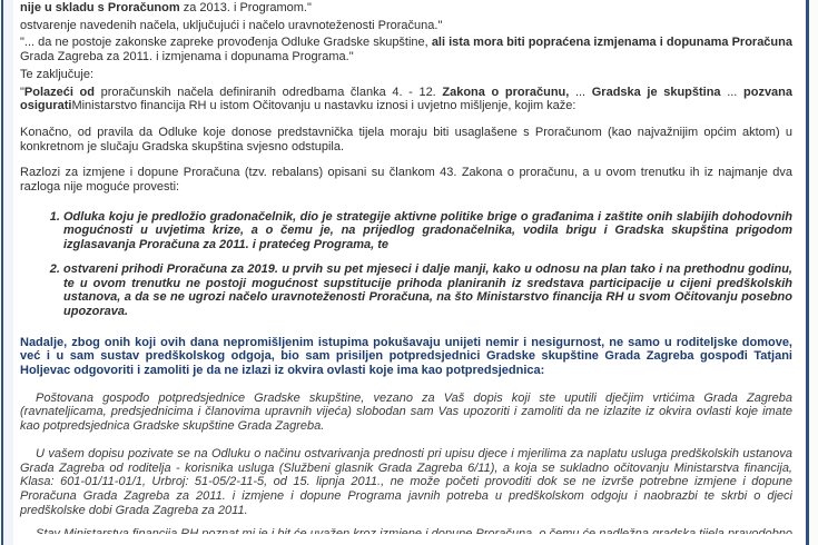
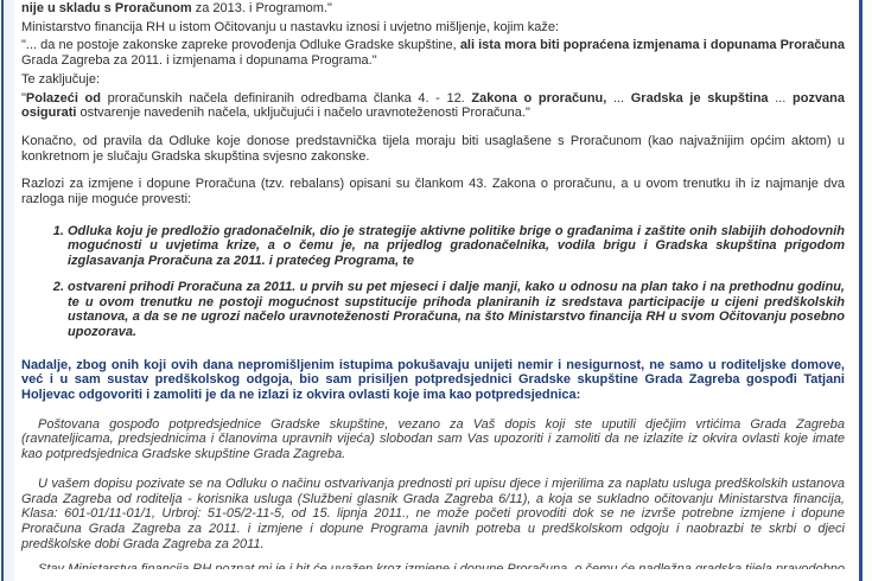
  nije u skladu s Proračunom za 2013. i Programom."
- ostvarenje navedenih načela, uključujući i načelo uravnoteženosti Proračuna."
+ Ministarstvo financija RH u istom Očitovanju u nastavku iznosi i uvjetno mišljenje, kojim kaže:
  "... da ne postoje zakonske zapreke provođenja Odluke Gradske skupštine, ali ista mora biti popraćena izmjenama i dopunama Proračuna Grada Zagreba za 2011. i izmjenama i dopunama Programa."
  Te zaključuje:
- "Polazeći od proračunskih načela definiranih odredbama članka 4. - 12. Zakona o proračunu, ... Gradska je skupština ... pozvana osiguratiMinistarstvo financija RH u istom Očitovanju u nastavku iznosi i uvjetno mišljenje, kojim kaže:
+ "Polazeći od proračunskih načela definiranih odredbama članka 4. - 12. Zakona o proračunu, ... Gradska je skupština ... pozvana osigurati ostvarenje navedenih načela, uključujući i načelo uravnoteženosti Proračuna."
- Konačno, od pravila da Odluke koje donose predstavnička tijela moraju biti usaglašene s Proračunom (kao najvažnijim općim aktom) u konkretnom je slučaju Gradska skupština svjesno odstupila.
+ Konačno, od pravila da Odluke koje donose predstavnička tijela moraju biti usaglašene s Proračunom (kao najvažnijim općim aktom) u konkretnom je slučaju Gradska skupština svjesno zakonske.
  Razlozi za izmjene i dopune Proračuna (tzv. rebalans) opisani su člankom 43. Zakona o proračunu, a u ovom trenutku ih iz najmanje dva razloga nije moguće provesti:
  Odluka koju je predložio gradonačelnik, dio je strategije aktivne politike brige o građanima i zaštite onih slabijih dohodovnih mogućnosti u uvjetima krize, a o čemu je, na prijedlog gradonačelnika, vodila brigu i Gradska skupština prigodom izglasavanja Proračuna za 2011. i pratećeg Programa, te
- ostvareni prihodi Proračuna za 2019. u prvih su pet mjeseci i dalje manji, kako u odnosu na plan tako i na prethodnu godinu, te u ovom trenutku ne postoji mogućnost supstitucije prihoda planiranih iz sredstava participacije u cijeni predškolskih ustanova, a da se ne ugrozi načelo uravnoteženosti Proračuna, na što Ministarstvo financija RH u svom Očitovanju posebno upozorava.
+ ostvareni prihodi Proračuna za 2011. u prvih su pet mjeseci i dalje manji, kako u odnosu na plan tako i na prethodnu godinu, te u ovom trenutku ne postoji mogućnost supstitucije prihoda planiranih iz sredstava participacije u cijeni predškolskih ustanova, a da se ne ugrozi načelo uravnoteženosti Proračuna, na što Ministarstvo financija RH u svom Očitovanju posebno upozorava.
  Nadalje, zbog onih koji ovih dana nepromišljenim istupima pokušavaju unijeti nemir i nesigurnost, ne samo u roditeljske domove, već i u sam sustav predškolskog odgoja, bio sam prisiljen potpredsjednici Gradske skupštine Grada Zagreba gospođi Tatjani Holjevac odgovoriti i zamoliti je da ne izlazi iz okvira ovlasti koje ima kao potpredsjednica:
  Poštovana gospođo potpredsjednice Gradske skupštine, vezano za Vaš dopis koji ste uputili dječjim vrtićima Grada Zagreba (ravnateljicama, predsjednicima i članovima upravnih vijeća) slobodan sam Vas upozoriti i zamoliti da ne izlazite iz okvira ovlasti koje imate kao potpredsjednica Gradske skupštine Grada Zagreba.
  U vašem dopisu pozivate se na Odluku o načinu ostvarivanja prednosti pri upisu djece i mjerilima za naplatu usluga predškolskih ustanova Grada Zagreba od roditelja - korisnika usluga (Službeni glasnik Grada Zagreba 6/11), a koja se sukladno očitovanju Ministarstva financija, Klasa: 601-01/11-01/1, Urbroj: 51-05/2-11-5, od 15. lipnja 2011., ne može početi provoditi dok se ne izvrše potrebne izmjene i dopune Proračuna Grada Zagreba za 2011. i izmjene i dopune Programa javnih potreba u predškolskom odgoju i naobrazbi te skrbi o djeci predškolske dobi Grada Zagreba za 2011.
